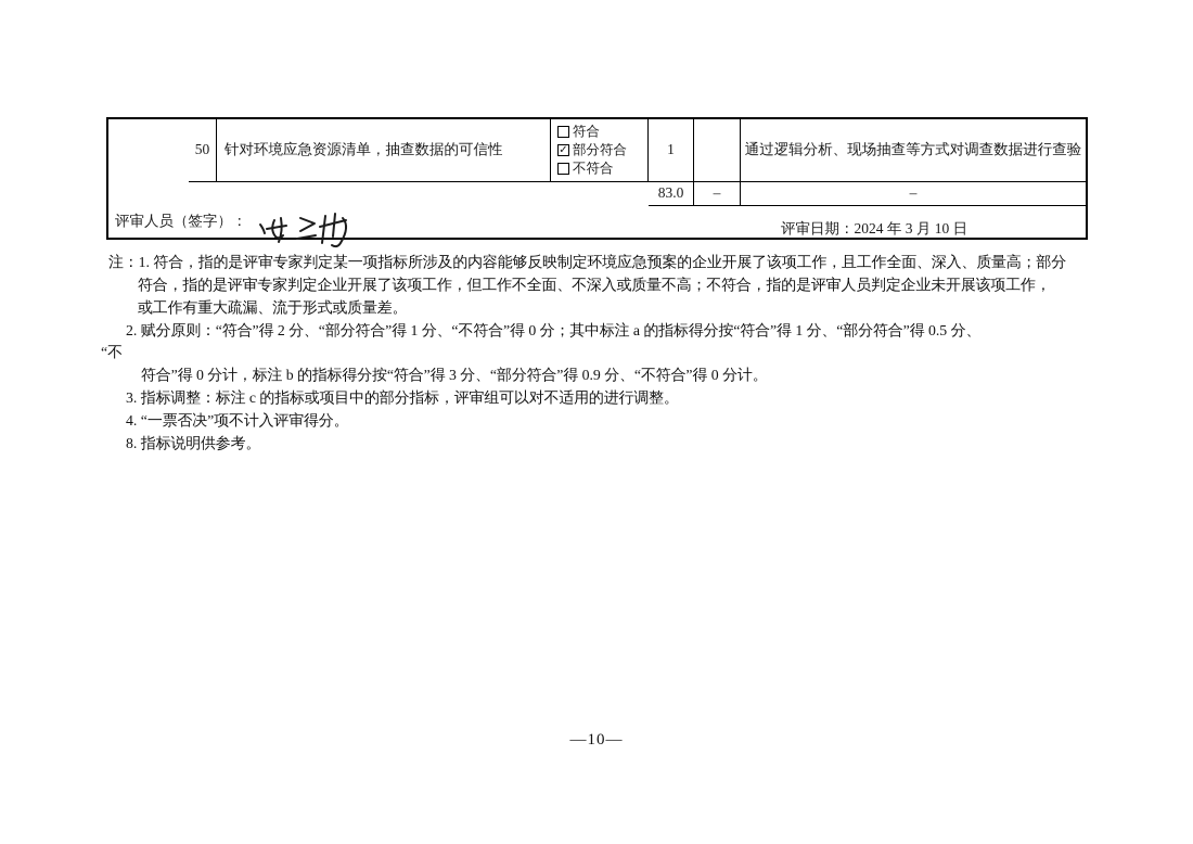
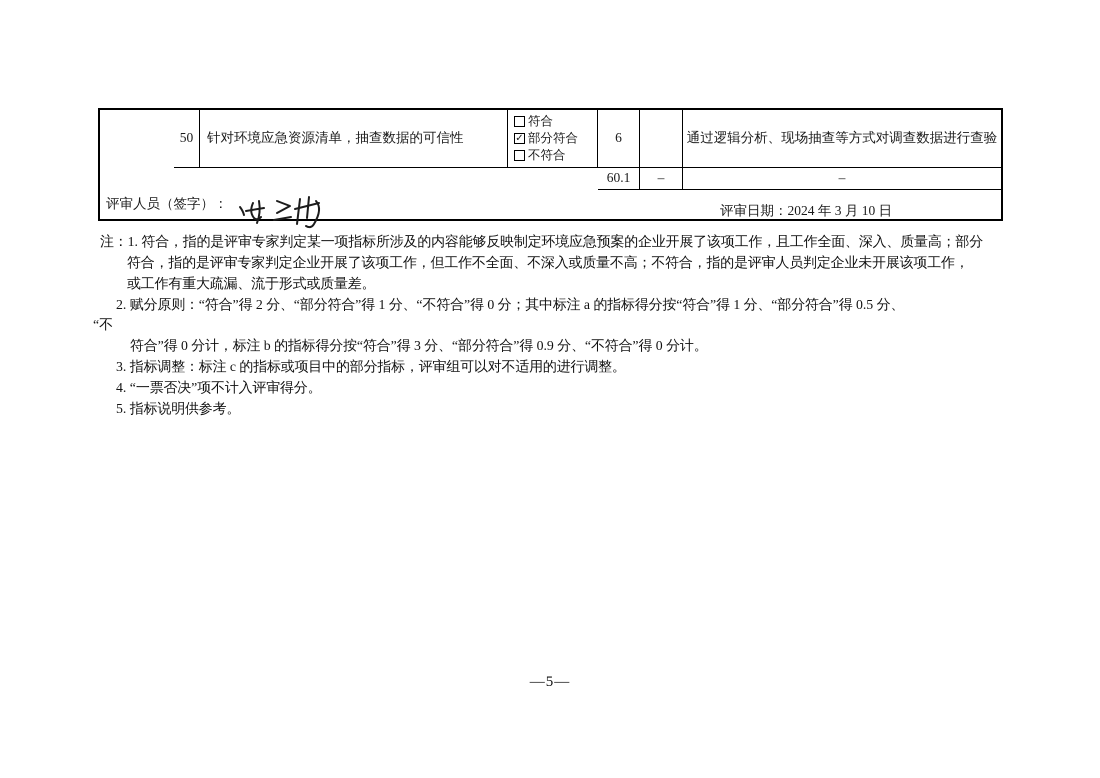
  50
  针对环境应急资源清单，抽查数据的可信性
  符合
  ✓
  部分符合
  不符合
- 1
+ 6
  通过逻辑分析、现场抽查等方式对调查数据进行查验
- 83.0
+ 60.1
  –
  –
  评审人员（签字）：
  评审日期：2024 年 3 月 10 日
  注：1. 符合，指的是评审专家判定某一项指标所涉及的内容能够反映制定环境应急预案的企业开展了该项工作，且工作全面、深入、质量高；部分
  符合，指的是评审专家判定企业开展了该项工作，但工作不全面、不深入或质量不高；不符合，指的是评审人员判定企业未开展该项工作，
  或工作有重大疏漏、流于形式或质量差。
  2. 赋分原则：“符合”得 2 分、“部分符合”得 1 分、“不符合”得 0 分；其中标注 a 的指标得分按“符合”得 1 分、“部分符合”得 0.5 分、
  “不
  符合”得 0 分计，标注 b 的指标得分按“符合”得 3 分、“部分符合”得 0.9 分、“不符合”得 0 分计。
  3. 指标调整：标注 c 的指标或项目中的部分指标，评审组可以对不适用的进行调整。
  4. “一票否决”项不计入评审得分。
- 8. 指标说明供参考。
+ 5. 指标说明供参考。
- —10—
+ —5—
